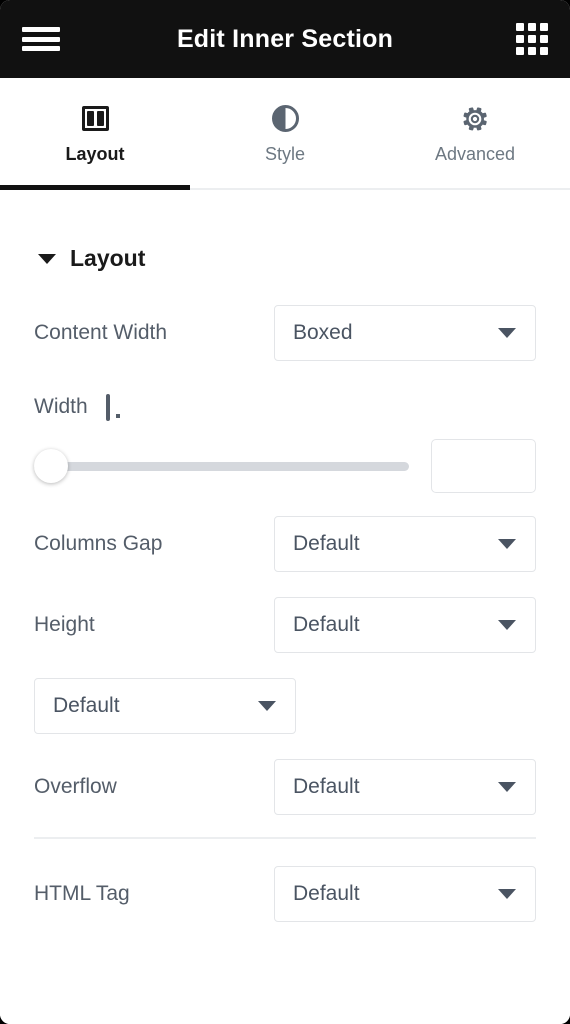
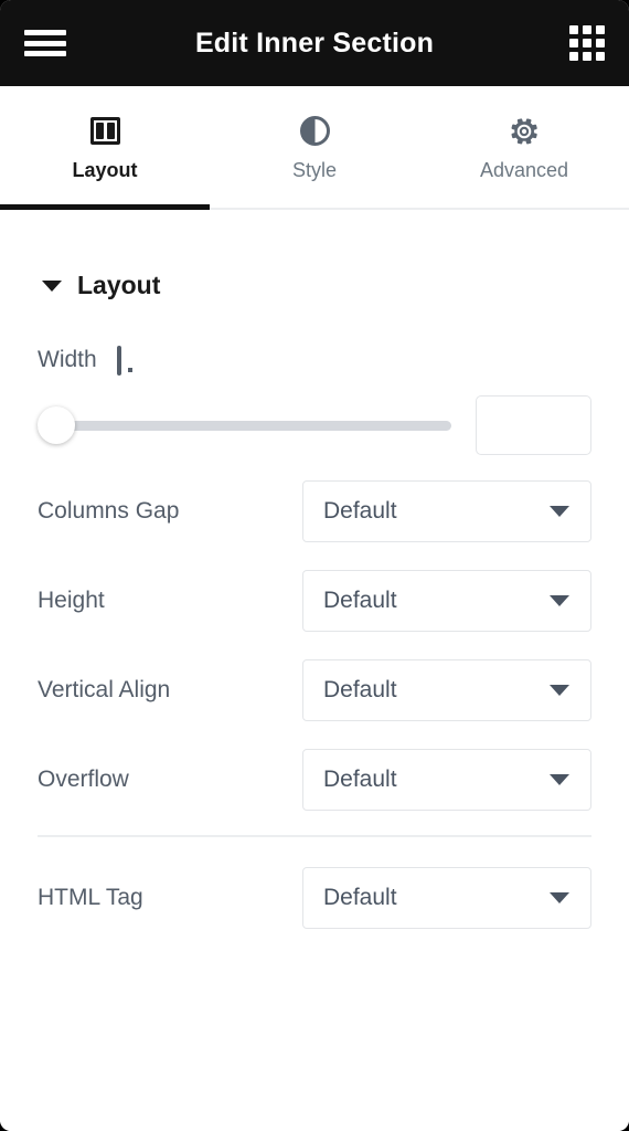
  Edit Inner Section
  Layout
  Style
  Advanced
  Layout
- Content Width
- Boxed
  Width
  Columns Gap
  Default
  Height
  Default
+ Vertical Align
  Default
  Overflow
  Default
  HTML Tag
  Default
